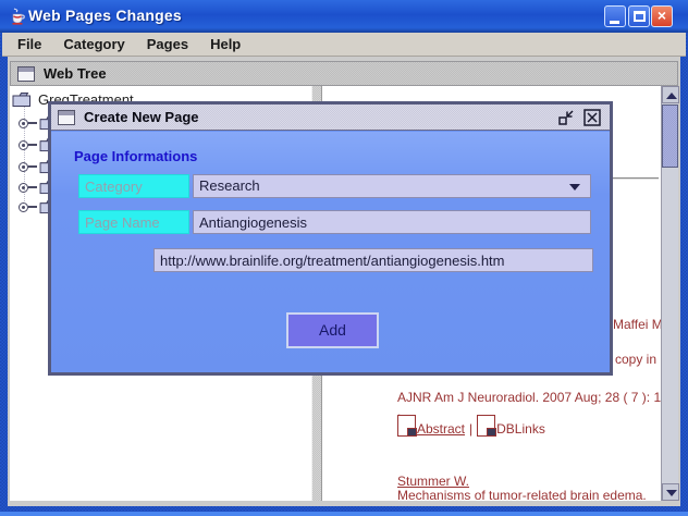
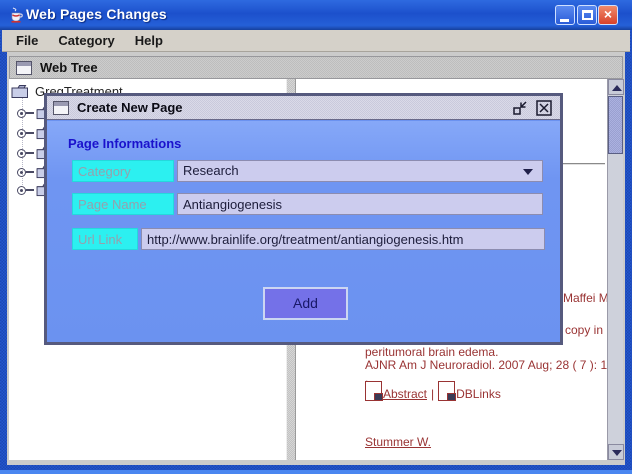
  Web Pages Changes
  ×
  File
  Category
- Pages
  Help
  Web Tree
  GregTreatment
  Maffei M
  copy in
+ peritumoral brain edema.
  AJNR Am J Neuroradiol. 2007 Aug; 28 ( 7 ): 1
  .
  Abstract
  |
  DBLinks
  Stummer W.
- Mechanisms of tumor-related brain edema.
  Create New Page
  Page Informations
  Category
  Research
  Page Name
  Antiangiogenesis
+ Url Link
  http://www.brainlife.org/treatment/antiangiogenesis.htm
  Add
